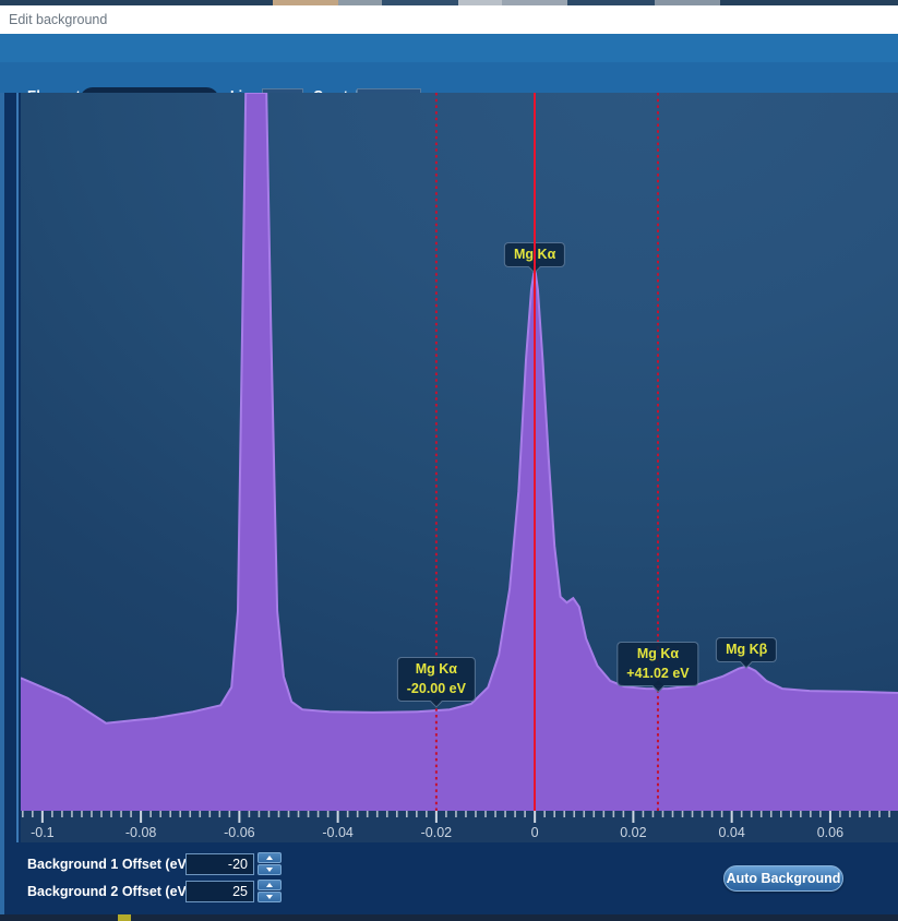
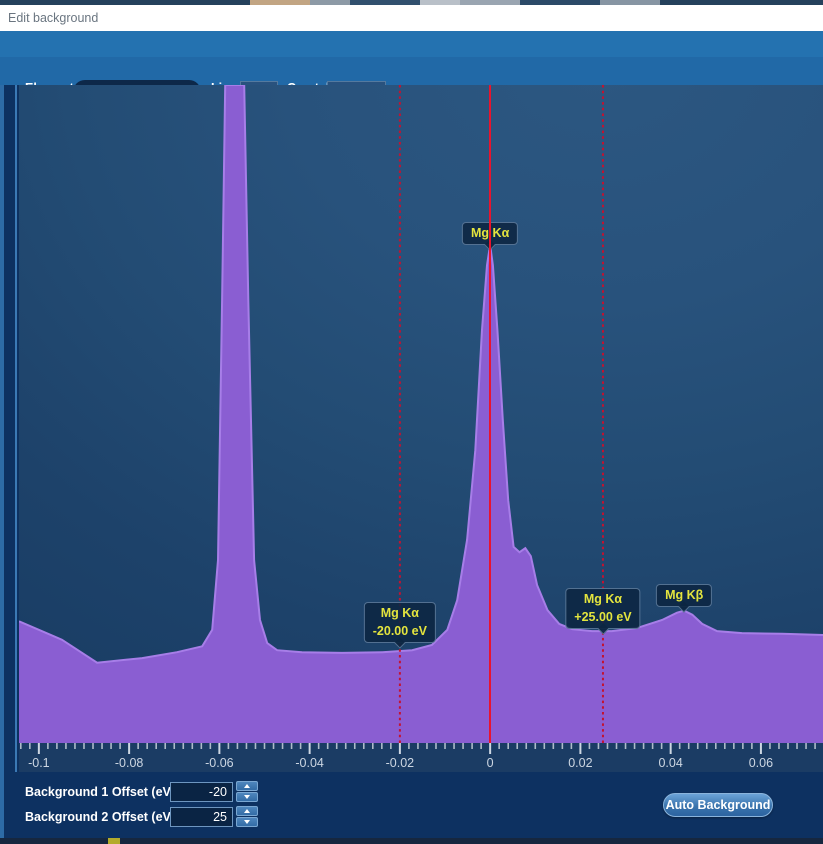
  Edit background
  -0.1
  -0.08
  -0.06
  -0.04
  -0.02
  0
  0.02
  0.04
  0.06
  Mg Kα
  Mg Kα
  -20.00 eV
  Mg Kα
- +41.02 eV
+ +25.00 eV
  Mg Kβ
  Background 1 Offset (eV
  -20
  Background 2 Offset (eV
  25
  Auto Background
